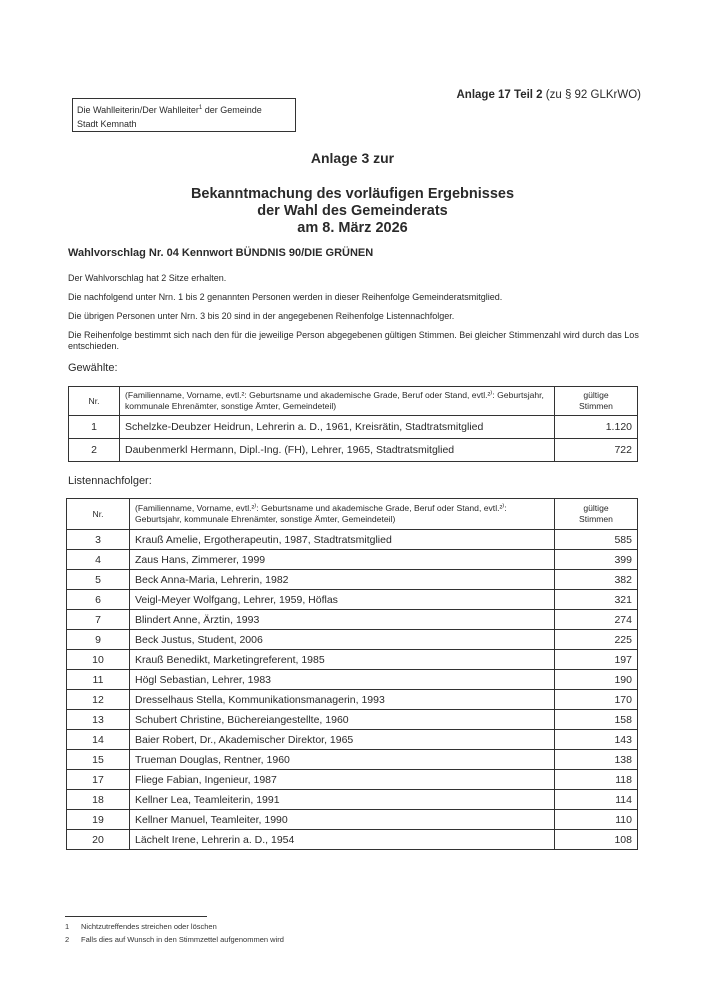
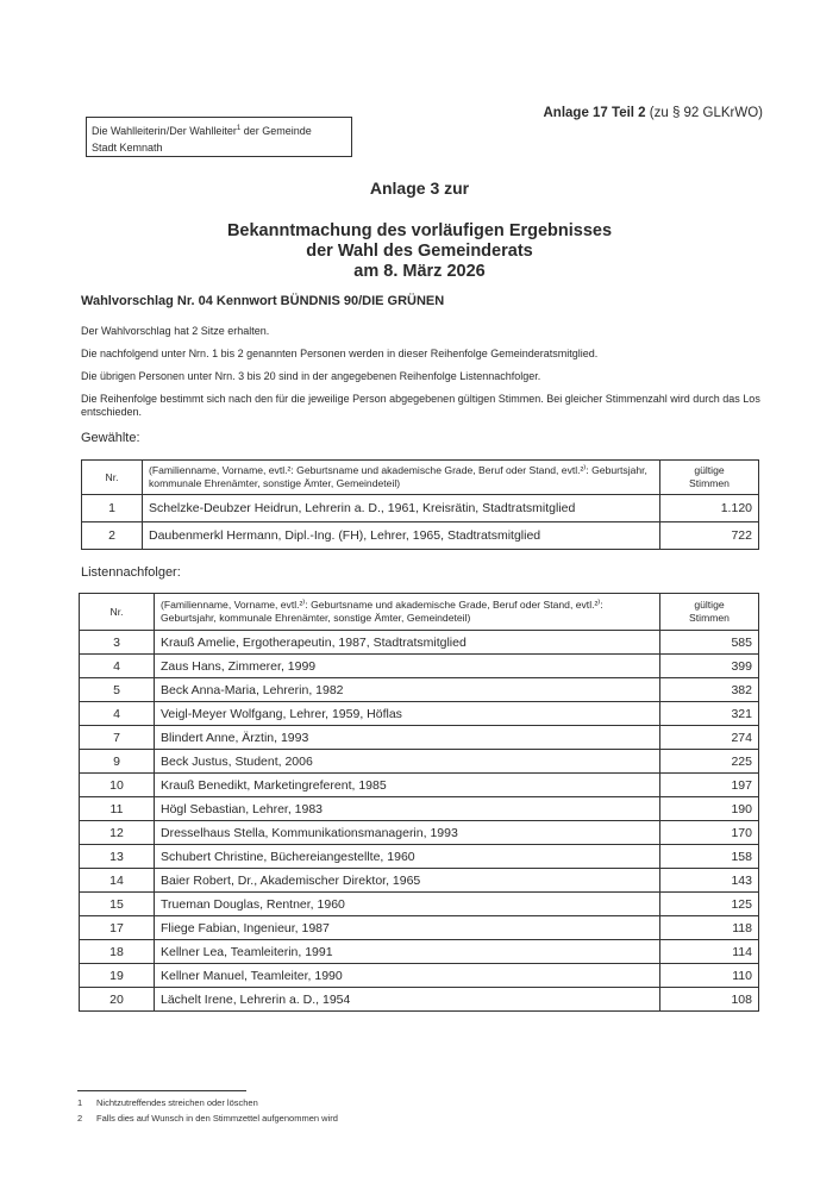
  Anlage 17 Teil 2 (zu § 92 GLKrWO)
  Die Wahlleiterin/Der Wahlleiter der Gemeinde
  Stadt Kemnath
  Anlage 3 zur
  Bekanntmachung des vorläufigen Ergebnisses
  der Wahl des Gemeinderats
  am 8. März 2026
  Wahlvorschlag Nr. 04 Kennwort BÜNDNIS 90/DIE GRÜNEN
  Der Wahlvorschlag hat 2 Sitze erhalten.
  Die nachfolgend unter Nrn. 1 bis 2 genannten Personen werden in dieser Reihenfolge Gemeinderatsmitglied.
  Die übrigen Personen unter Nrn. 3 bis 20 sind in der angegebenen Reihenfolge Listennachfolger.
  Die Reihenfolge bestimmt sich nach den für die jeweilige Person abgegebenen gültigen Stimmen. Bei gleicher Stimmenzahl wird durch das Los entschieden.
  Gewählte:
  Nr.	(Familienname, Vorname, evtl.²: Geburtsname und akademische Grade, Beruf oder Stand, evtl.²⁾: Geburtsjahr, kommunale Ehrenämter, sonstige Ämter, Gemeindeteil)	gültigeStimmen
  1	Schelzke-Deubzer Heidrun, Lehrerin a. D., 1961, Kreisrätin, Stadtratsmitglied	1.120
  2	Daubenmerkl Hermann, Dipl.-Ing. (FH), Lehrer, 1965, Stadtratsmitglied	722
  Listennachfolger:
  Nr.	(Familienname, Vorname, evtl.²⁾: Geburtsname und akademische Grade, Beruf oder Stand, evtl.²⁾: Geburtsjahr, kommunale Ehrenämter, sonstige Ämter, Gemeindeteil)	gültigeStimmen
  3	Krauß Amelie, Ergotherapeutin, 1987, Stadtratsmitglied	585
  4	Zaus Hans, Zimmerer, 1999	399
  5	Beck Anna-Maria, Lehrerin, 1982	382
- 6	Veigl-Meyer Wolfgang, Lehrer, 1959, Höflas	321
+ 4	Veigl-Meyer Wolfgang, Lehrer, 1959, Höflas	321
  7	Blindert Anne, Ärztin, 1993	274
  9	Beck Justus, Student, 2006	225
  10	Krauß Benedikt, Marketingreferent, 1985	197
  11	Högl Sebastian, Lehrer, 1983	190
  12	Dresselhaus Stella, Kommunikationsmanagerin, 1993	170
  13	Schubert Christine, Büchereiangestellte, 1960	158
  14	Baier Robert, Dr., Akademischer Direktor, 1965	143
- 15	Trueman Douglas, Rentner, 1960	138
+ 15	Trueman Douglas, Rentner, 1960	125
  17	Fliege Fabian, Ingenieur, 1987	118
  18	Kellner Lea, Teamleiterin, 1991	114
  19	Kellner Manuel, Teamleiter, 1990	110
  20	Lächelt Irene, Lehrerin a. D., 1954	108
  1 Nichtzutreffendes streichen oder löschen
  2 Falls dies auf Wunsch in den Stimmzettel aufgenommen wird
